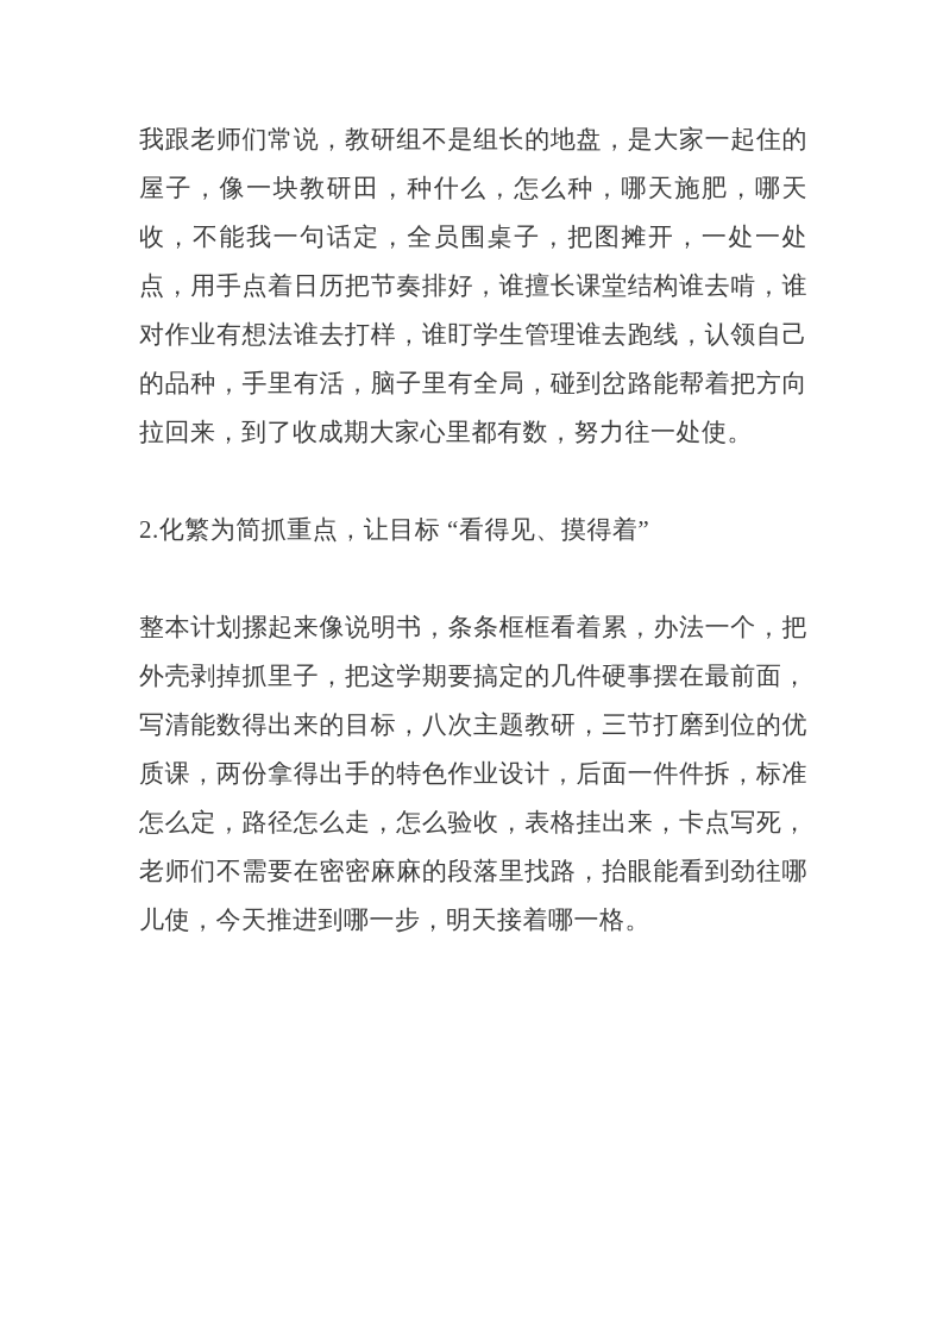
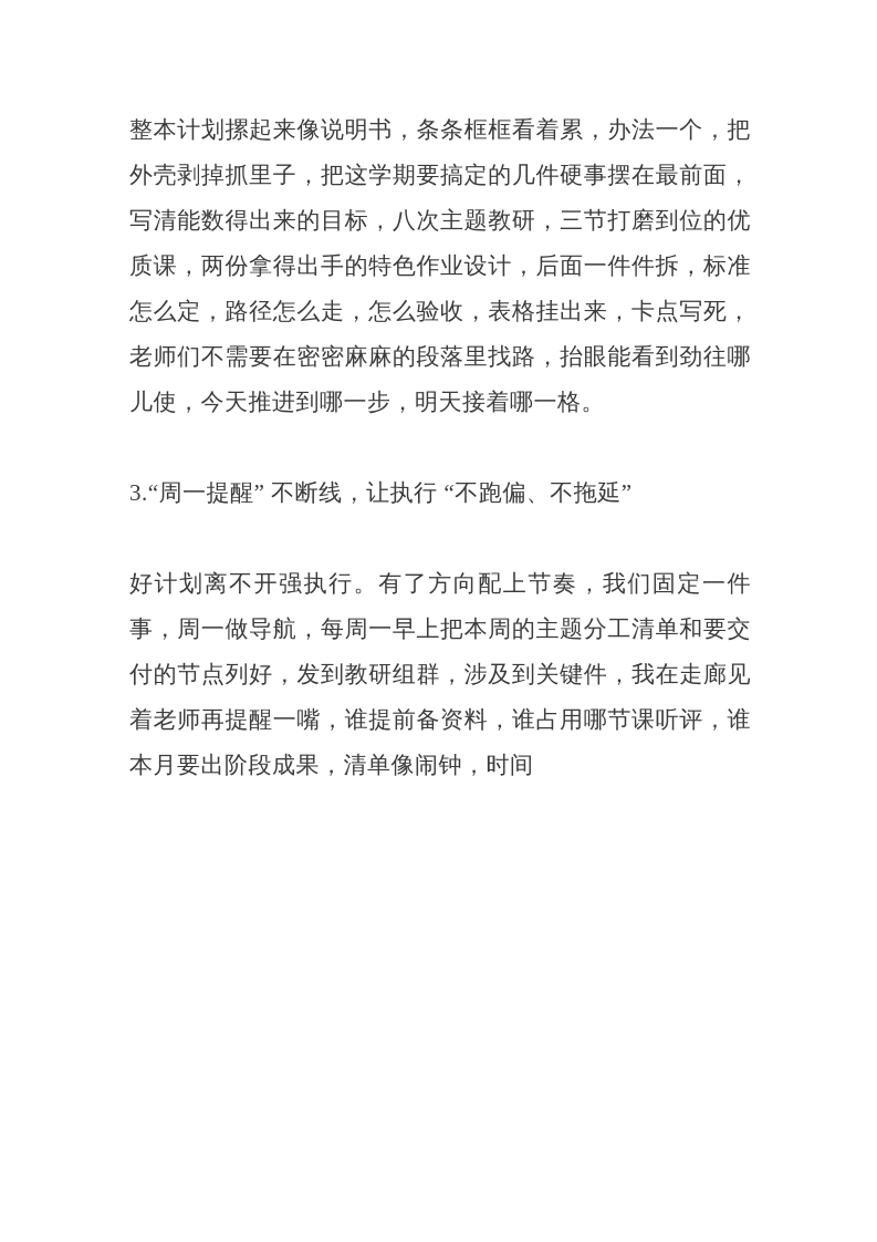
- 我跟老师们常说，教研组不是组长的地盘，是大家一起住的屋子，像一块教研田，种什么，怎么种，哪天施肥，哪天收，不能我一句话定，全员围桌子，把图摊开，一处一处点，用手点着日历把节奏排好，谁擅长课堂结构谁去啃，谁对作业有想法谁去打样，谁盯学生管理谁去跑线，认领自己的品种，手里有活，脑子里有全局，碰到岔路能帮着把方向拉回来，到了收成期大家心里都有数，努力往一处使。
- 2.化繁为简抓重点，让目标 “看得见、摸得着”
  整本计划摞起来像说明书，条条框框看着累，办法一个，把外壳剥掉抓里子，把这学期要搞定的几件硬事摆在最前面，写清能数得出来的目标，八次主题教研，三节打磨到位的优质课，两份拿得出手的特色作业设计，后面一件件拆，标准怎么定，路径怎么走，怎么验收，表格挂出来，卡点写死，老师们不需要在密密麻麻的段落里找路，抬眼能看到劲往哪儿使，今天推进到哪一步，明天接着哪一格。
+ 3.“周一提醒” 不断线，让执行 “不跑偏、不拖延”
+ 好计划离不开强执行。有了方向配上节奏，我们固定一件事，周一做导航，每周一早上把本周的主题分工清单和要交付的节点列好，发到教研组群，涉及到关键件，我在走廊见着老师再提醒一嘴，谁提前备资料，谁占用哪节课听评，谁本月要出阶段成果，清单像闹钟，时间
